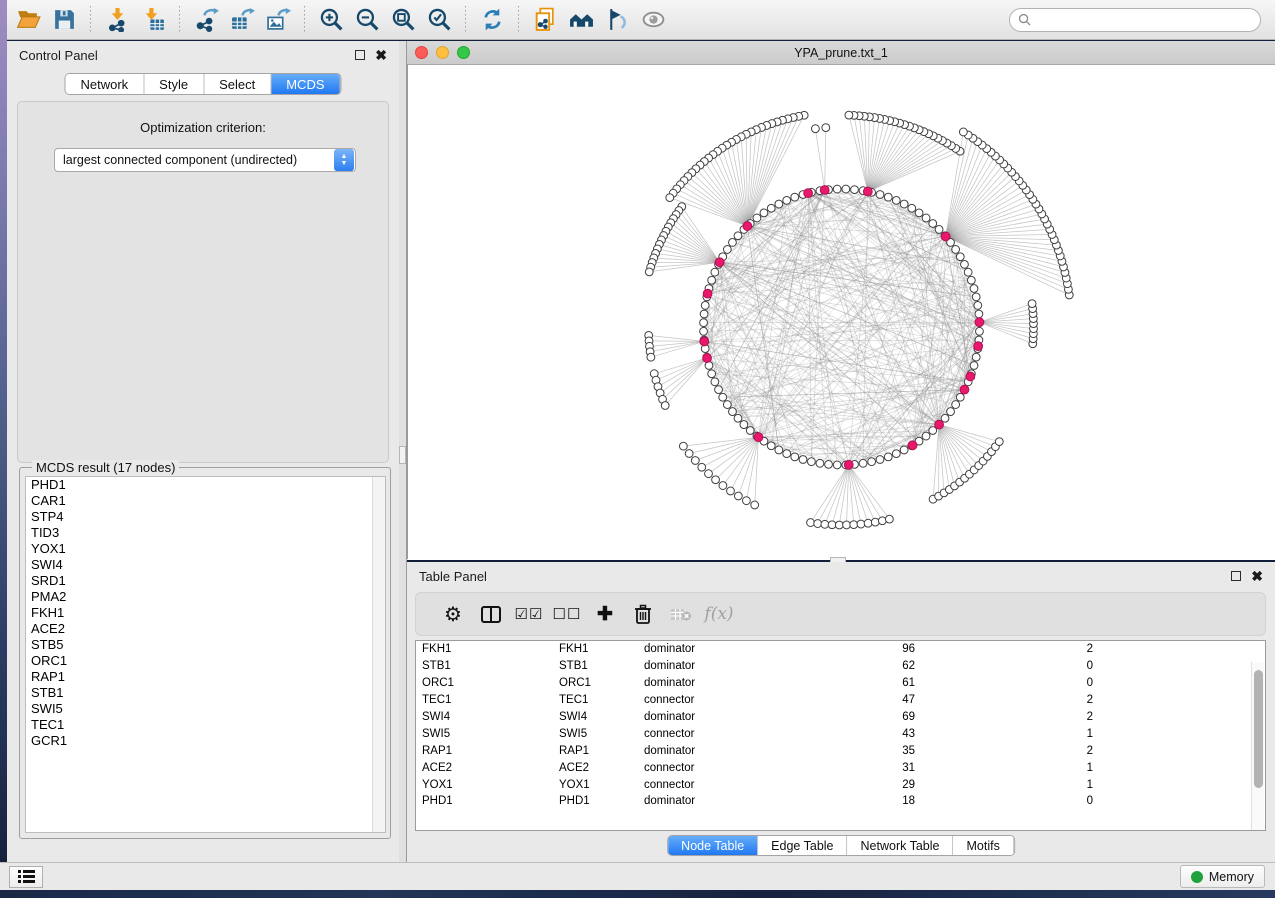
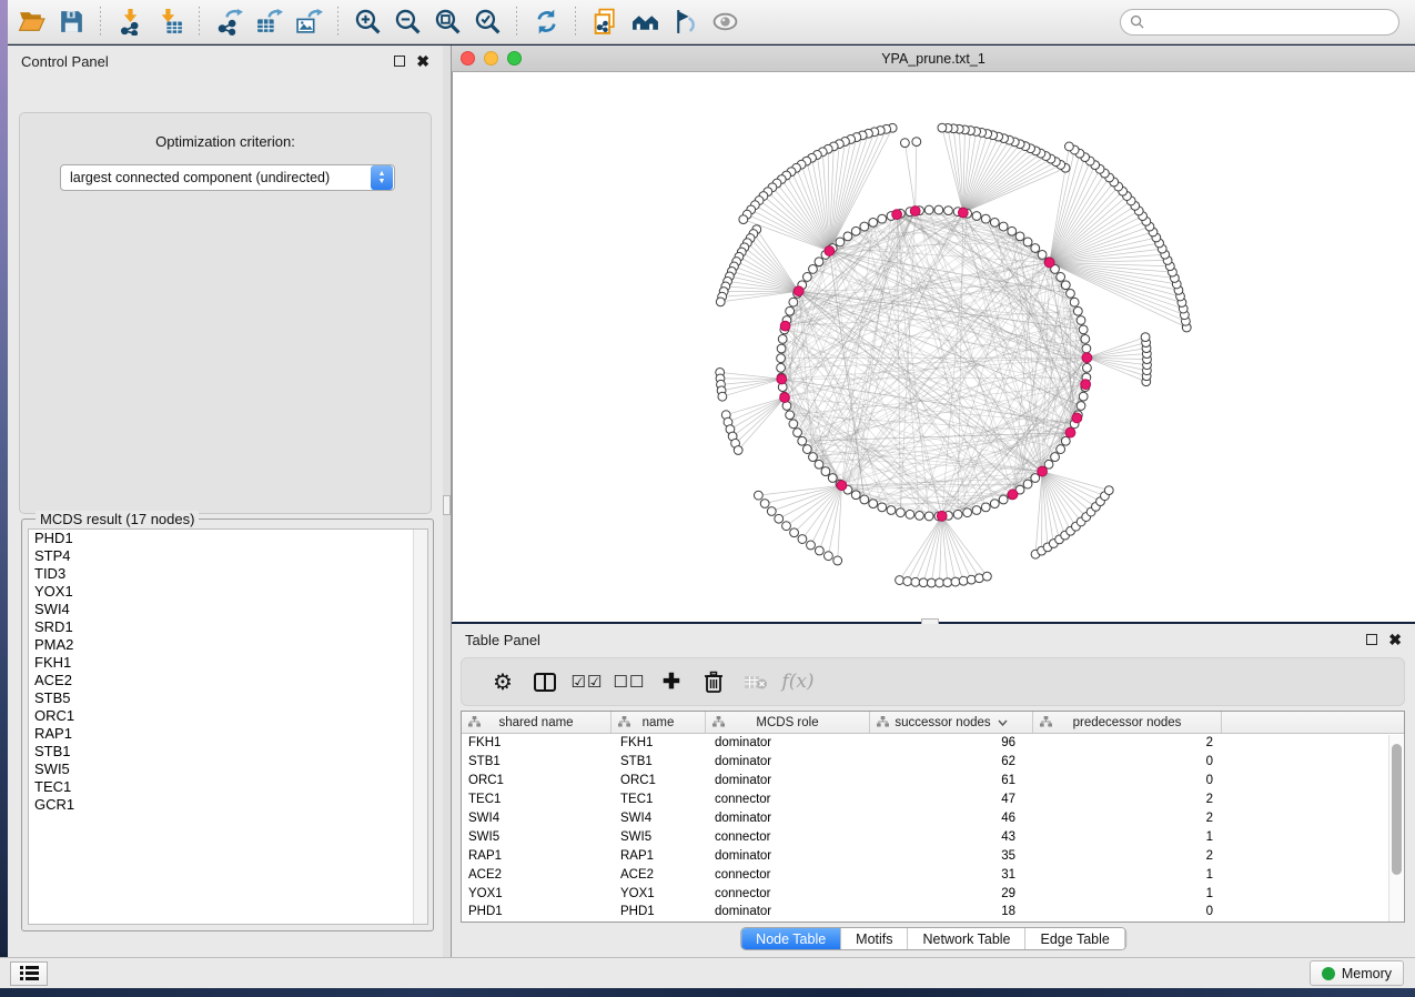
  Control Panel
  ✖
- Network
- Style
- Select
- MCDS
  Optimization criterion:
  largest connected component (undirected)
  MCDS result (17 nodes)
  PHD1
- CAR1
  STP4
  TID3
  YOX1
  SWI4
  SRD1
  PMA2
  FKH1
  ACE2
  STB5
  ORC1
  RAP1
  STB1
  SWI5
  TEC1
  GCR1
  YPA_prune.txt_1
  Table Panel
  ✖
  ⚙
  ☑☑
  ☐☐
  ✚
  f(x)
+ shared name
+ name
+ MCDS role
+ successor nodes
+ predecessor nodes
  FKH1
  FKH1
  dominator
  96
  2
  STB1
  STB1
  dominator
  62
  0
  ORC1
  ORC1
  dominator
  61
  0
  TEC1
  TEC1
  connector
  47
  2
  SWI4
  SWI4
  dominator
- 69
+ 46
  2
  SWI5
  SWI5
  connector
  43
  1
  RAP1
  RAP1
  dominator
  35
  2
  ACE2
  ACE2
  connector
  31
  1
  YOX1
  YOX1
  connector
  29
  1
  PHD1
  PHD1
  dominator
  18
  0
  Node Table
- Edge Table
+ Motifs
  Network Table
- Motifs
+ Edge Table
  Memory
